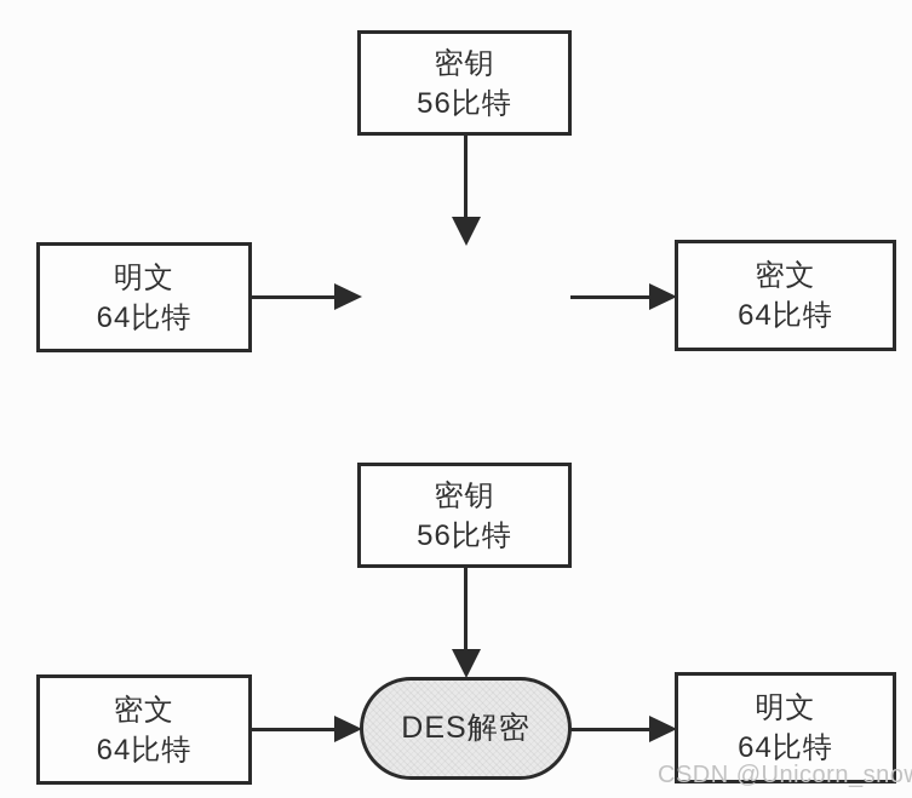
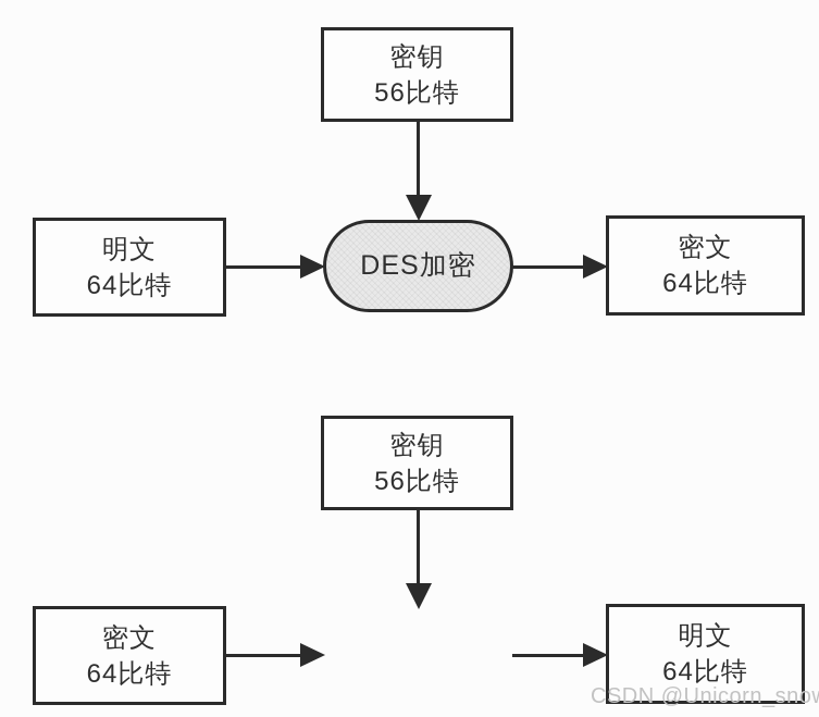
  密钥
  56比特
  明文
  64比特
+ DES加密
  密文
  64比特
  密钥
  56比特
  密文
  64比特
- DES解密
  明文
  64比特
  CSDN @Unicorn_sno
